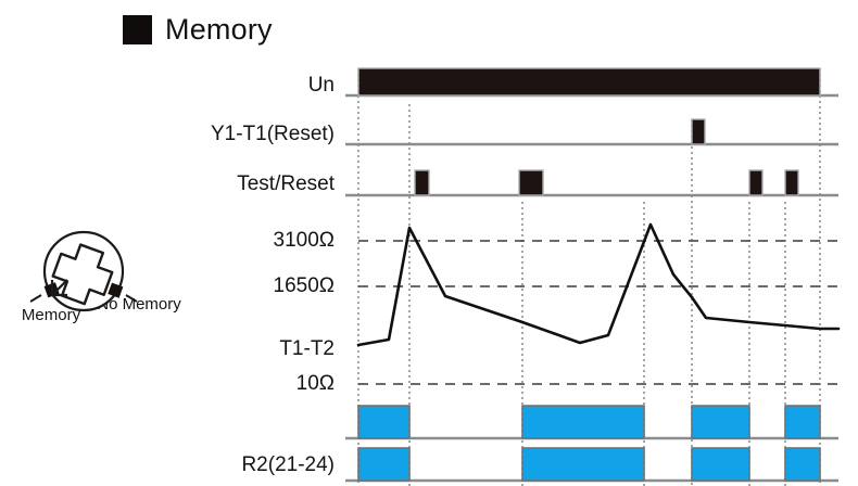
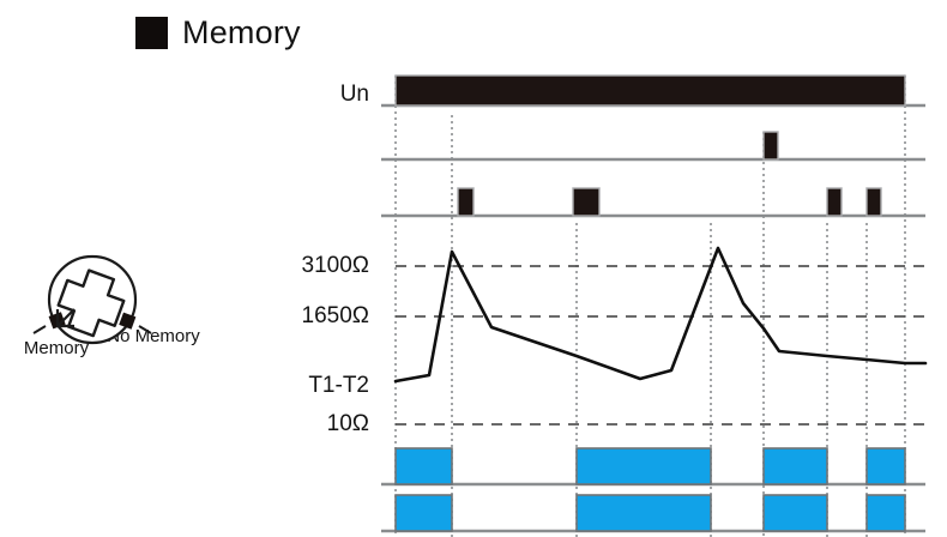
  Memory
  Un
- Y1-T1(Reset)
- Test/Reset
- R2(21-24)
  3100Ω
  1650Ω
  T1-T2
  10Ω
  Memory
  o Memory
